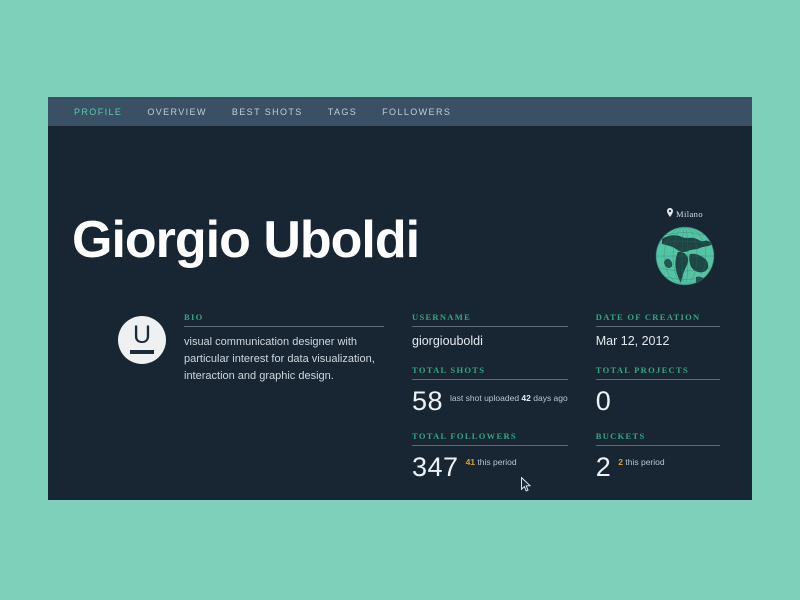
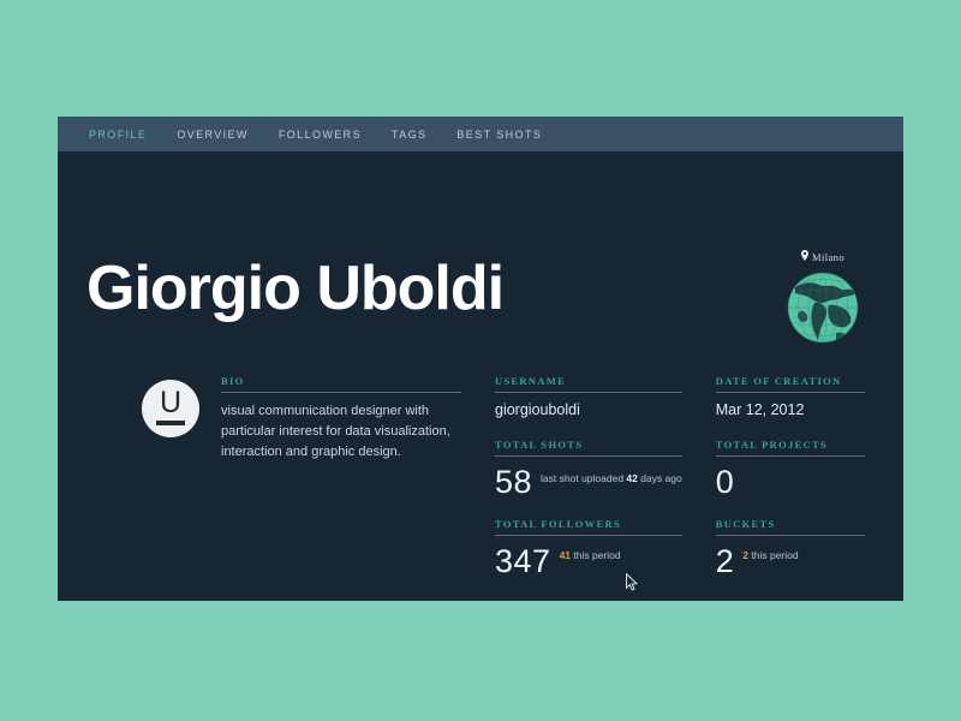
  PROFILE
  OVERVIEW
- BEST SHOTS
+ FOLLOWERS
  TAGS
- FOLLOWERS
+ BEST SHOTS
  Giorgio Uboldi
  Milano
  U
  BIO
  visual communication designer with particular interest for data visualization, interaction and graphic design.
  USERNAME
  giorgiouboldi
  TOTAL SHOTS
  58
  last shot uploaded 42 days ago
  TOTAL FOLLOWERS
  347
  41 this period
  DATE OF CREATION
  Mar 12, 2012
  TOTAL PROJECTS
  0
  BUCKETS
  2
  2 this period
